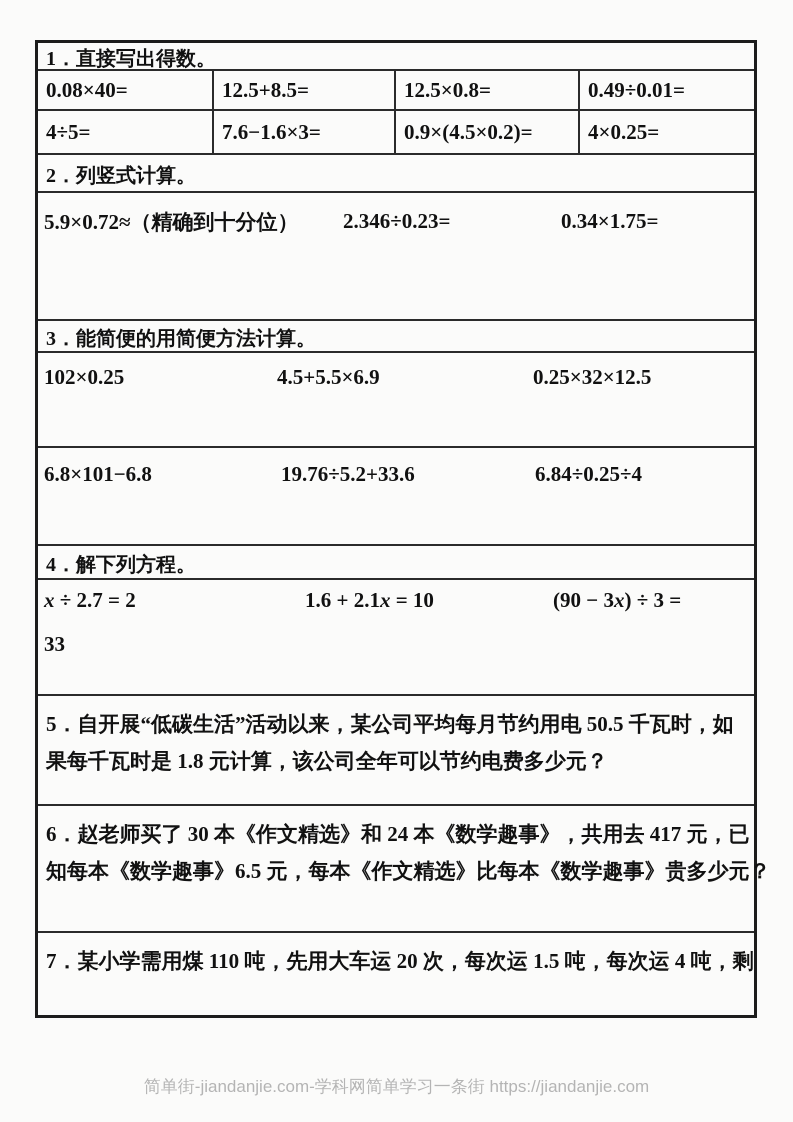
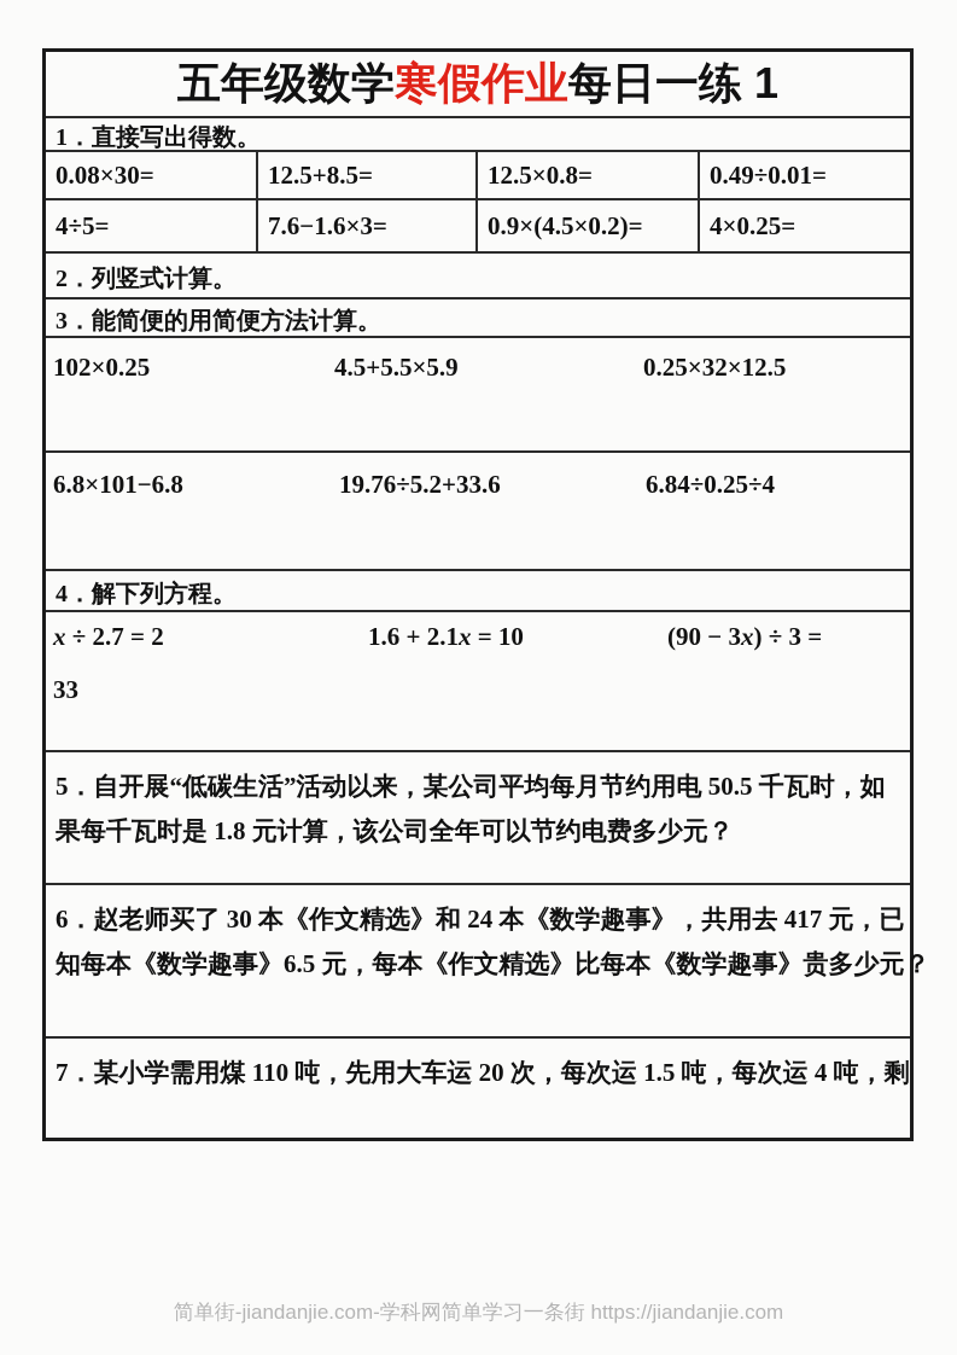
+ 五年级数学
+ 寒假作业
+ 每日一练 1
  1．直接写出得数。
- 0.08×40=
+ 0.08×30=
  12.5+8.5=
  12.5×0.8=
  0.49÷0.01=
  4÷5=
  7.6−1.6×3=
  0.9×(4.5×0.2)=
  4×0.25=
  2．列竖式计算。
- 5.9×0.72≈（精确到十分位）
- 2.346÷0.23=
- 0.34×1.75=
  3．能简便的用简便方法计算。
  102×0.25
- 4.5+5.5×6.9
+ 4.5+5.5×5.9
  0.25×32×12.5
  6.8×101−6.8
  19.76÷5.2+33.6
  6.84÷0.25÷4
  4．解下列方程。
  x ÷ 2.7 = 2
  1.6 + 2.1x = 10
  (90 − 3x) ÷ 3 =
  33
  5．自开展“低碳生活”活动以来，某公司平均每月节约用电 50.5 千瓦时，如
  果每千瓦时是 1.8 元计算，该公司全年可以节约电费多少元？
  6．赵老师买了 30 本《作文精选》和 24 本《数学趣事》，共用去 417 元，已
  知每本《数学趣事》6.5 元，每本《作文精选》比每本《数学趣事》贵多少元？
  7．某小学需用煤 110 吨，先用大车运 20 次，每次运 1.5 吨，每次运 4 吨，剩
  简单街-jiandanjie.com-学科网简单学习一条街 https://jiandanjie.com
